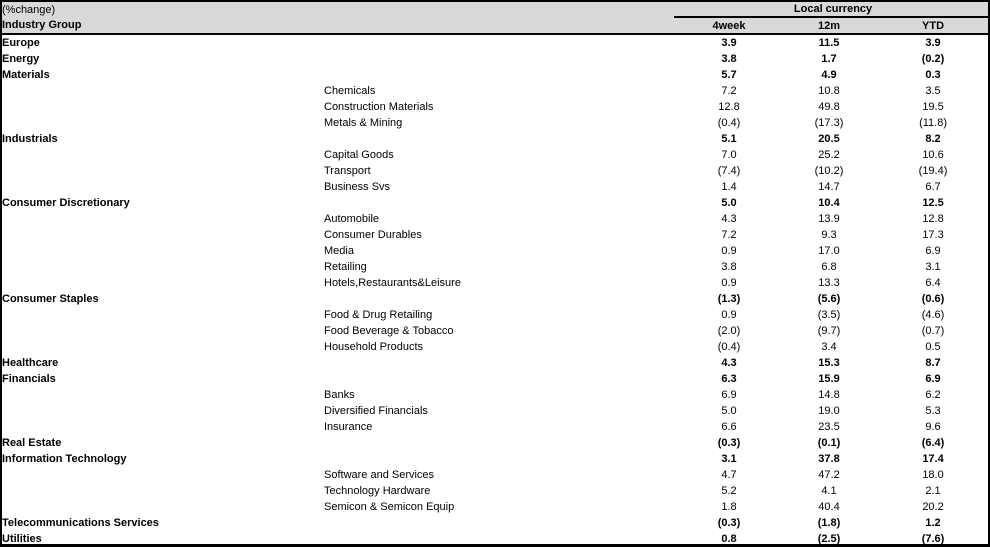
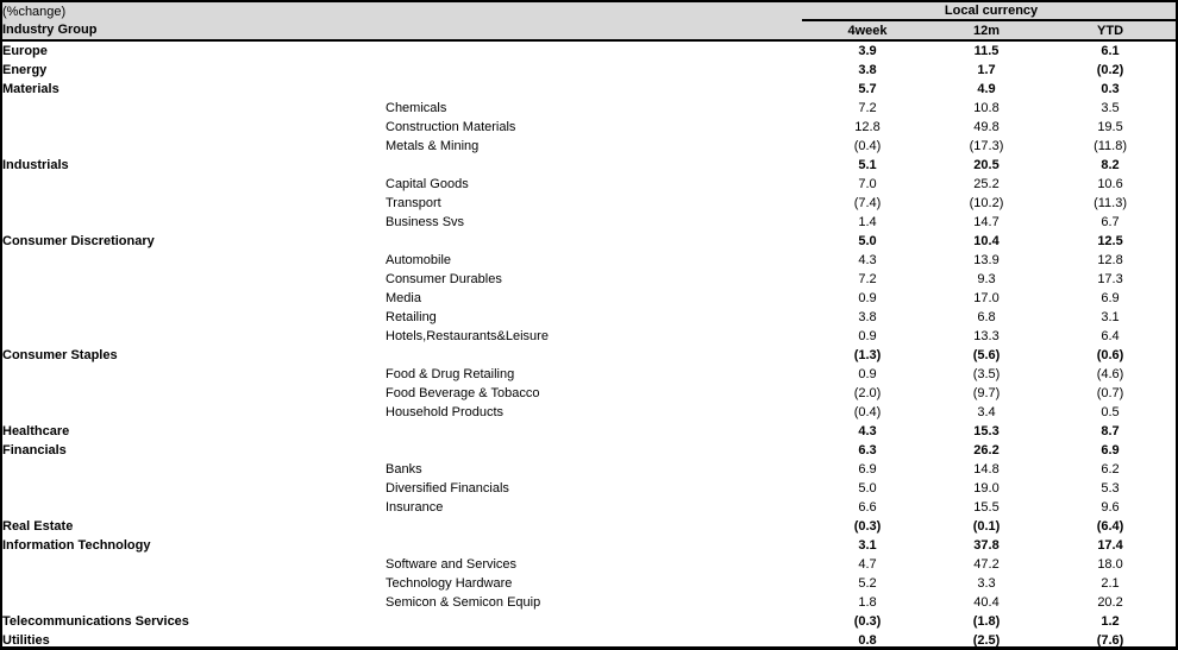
  (%change)	Local currency
  Industry Group	4week	12m	YTD
- Europe		3.9	11.5	3.9
+ Europe		3.9	11.5	6.1
  Energy		3.8	1.7	(0.2)
  Materials		5.7	4.9	0.3
  	Chemicals	7.2	10.8	3.5
  	Construction Materials	12.8	49.8	19.5
  	Metals & Mining	(0.4)	(17.3)	(11.8)
  Industrials		5.1	20.5	8.2
  	Capital Goods	7.0	25.2	10.6
- 	Transport	(7.4)	(10.2)	(19.4)
+ 	Transport	(7.4)	(10.2)	(11.3)
  	Business Svs	1.4	14.7	6.7
  Consumer Discretionary		5.0	10.4	12.5
  	Automobile	4.3	13.9	12.8
  	Consumer Durables	7.2	9.3	17.3
  	Media	0.9	17.0	6.9
  	Retailing	3.8	6.8	3.1
  	Hotels,Restaurants&Leisure	0.9	13.3	6.4
  Consumer Staples		(1.3)	(5.6)	(0.6)
  	Food & Drug Retailing	0.9	(3.5)	(4.6)
  	Food Beverage & Tobacco	(2.0)	(9.7)	(0.7)
  	Household Products	(0.4)	3.4	0.5
  Healthcare		4.3	15.3	8.7
- Financials		6.3	15.9	6.9
+ Financials		6.3	26.2	6.9
  	Banks	6.9	14.8	6.2
  	Diversified Financials	5.0	19.0	5.3
- 	Insurance	6.6	23.5	9.6
+ 	Insurance	6.6	15.5	9.6
  Real Estate		(0.3)	(0.1)	(6.4)
  Information Technology		3.1	37.8	17.4
  	Software and Services	4.7	47.2	18.0
- 	Technology Hardware	5.2	4.1	2.1
+ 	Technology Hardware	5.2	3.3	2.1
  	Semicon & Semicon Equip	1.8	40.4	20.2
  Telecommunications Services		(0.3)	(1.8)	1.2
  Utilities		0.8	(2.5)	(7.6)
